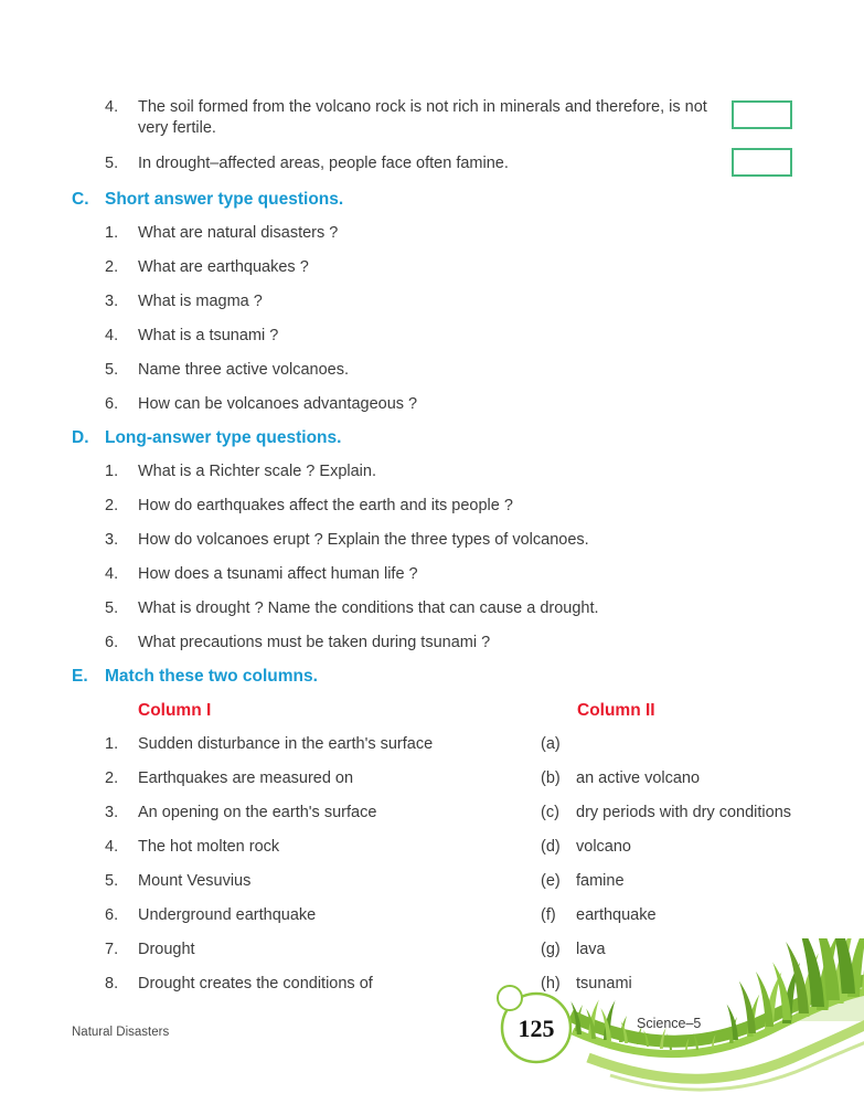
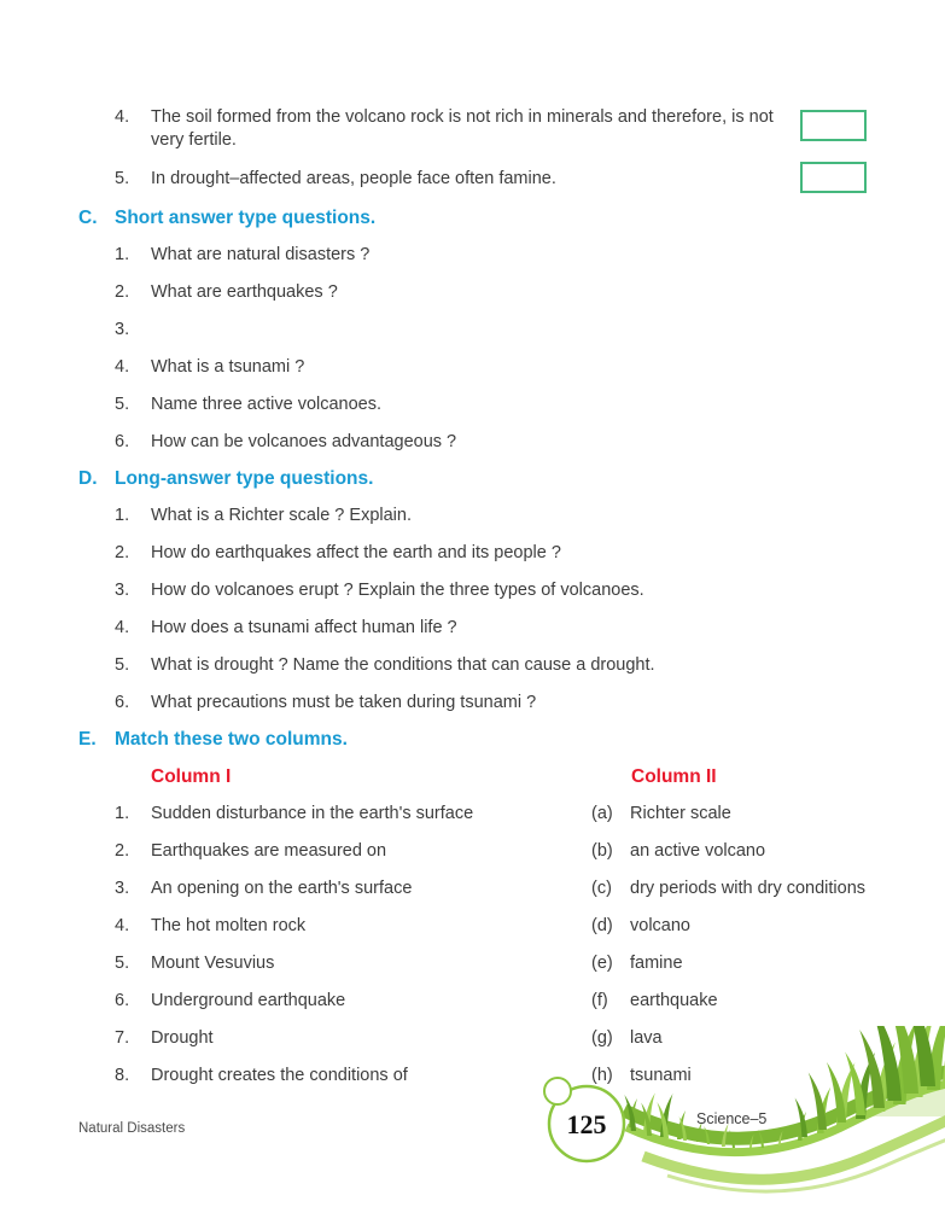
  4.
  The soil formed from the volcano rock is not rich in minerals and therefore, is not very fertile.
  5.
  In drought–affected areas, people face often famine.
  C.
  Short answer type questions.
  1.
  What are natural disasters ?
  2.
  What are earthquakes ?
  3.
- What is magma ?
  4.
  What is a tsunami ?
  5.
  Name three active volcanoes.
  6.
  How can be volcanoes advantageous ?
  D.
  Long-answer type questions.
  1.
  What is a Richter scale ? Explain.
  2.
  How do earthquakes affect the earth and its people ?
  3.
  How do volcanoes erupt ? Explain the three types of volcanoes.
  4.
  How does a tsunami affect human life ?
  5.
  What is drought ? Name the conditions that can cause a drought.
  6.
  What precautions must be taken during tsunami ?
  E.
  Match these two columns.
  Column I
  Column II
  1.
  Sudden disturbance in the earth's surface
  (a)
+ Richter scale
  2.
  Earthquakes are measured on
  (b)
  an active volcano
  3.
  An opening on the earth's surface
  (c)
  dry periods with dry conditions
  4.
  The hot molten rock
  (d)
  volcano
  5.
  Mount Vesuvius
  (e)
  famine
  6.
  Underground earthquake
  (f)
  earthquake
  7.
  Drought
  (g)
  lava
  8.
  Drought creates the conditions of
  (h)
  tsunami
  125
  Natural Disasters
  Science–5
